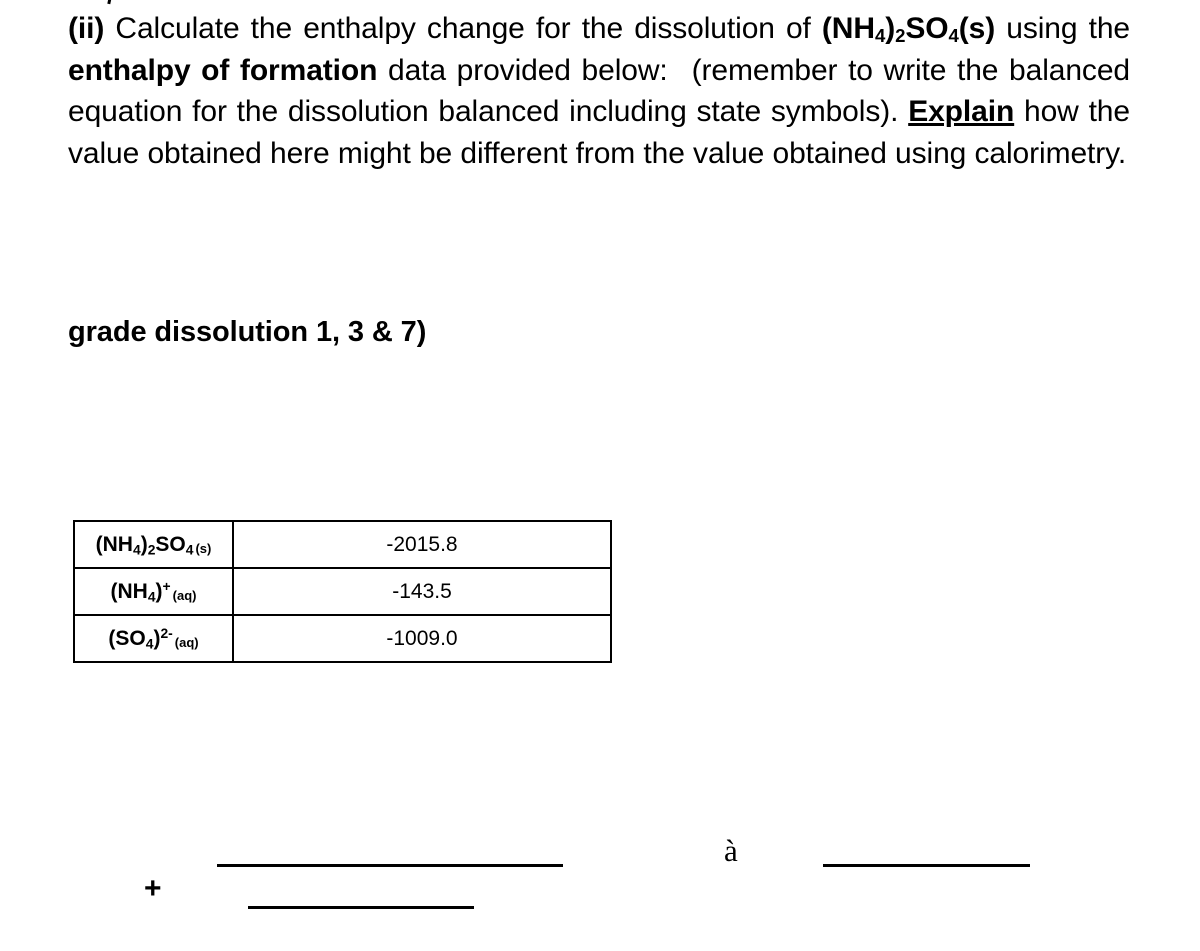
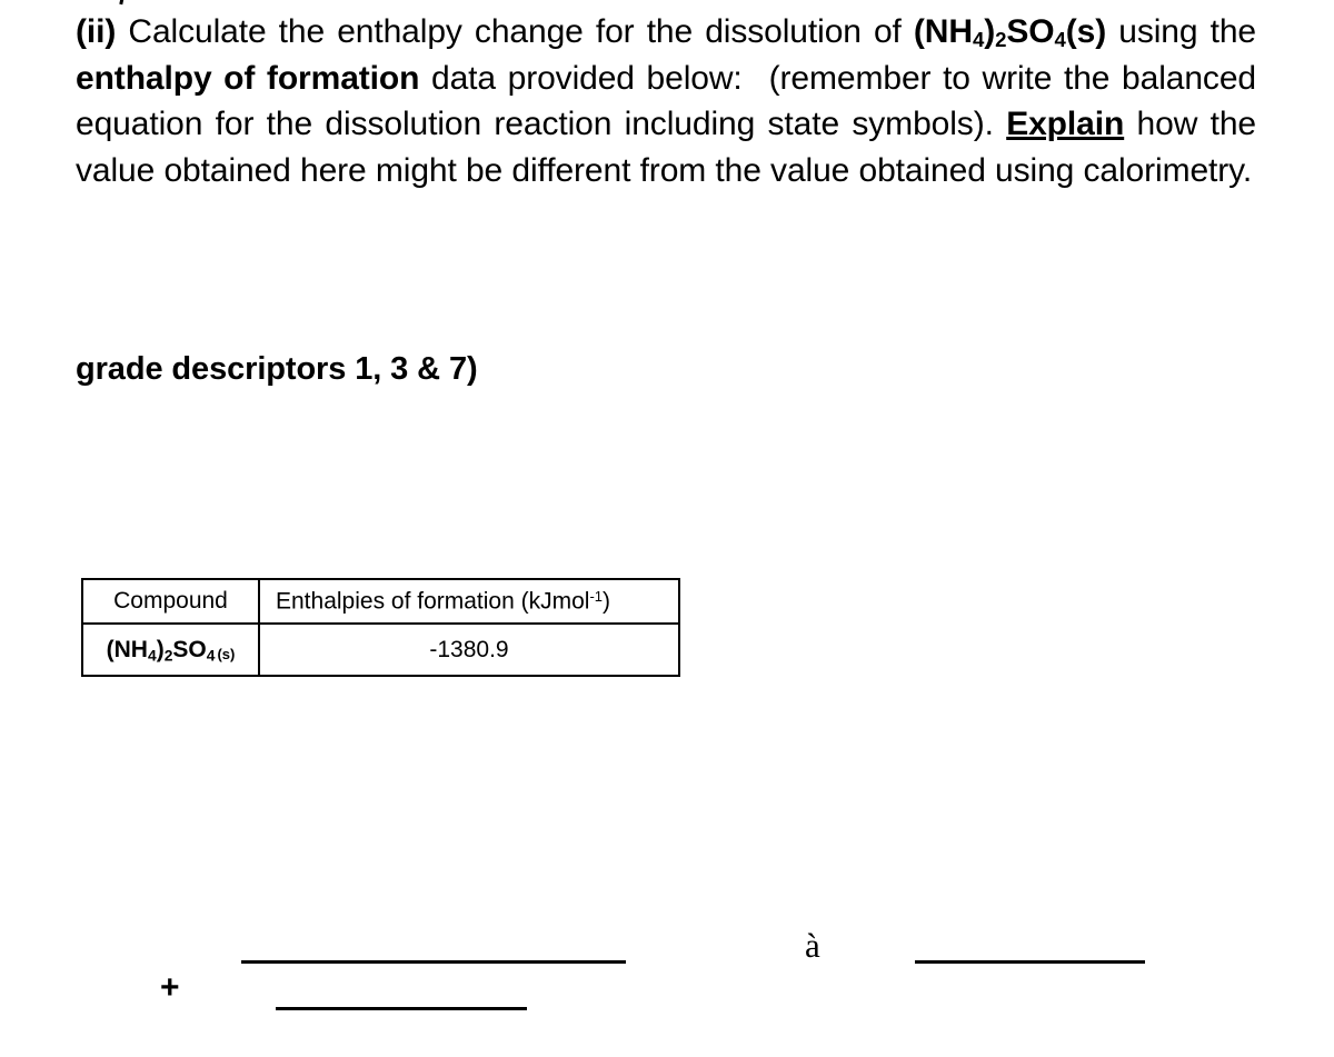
- (ii) Calculate the enthalpy change for the dissolution of (NH4)2SO4(s) using the enthalpy of formation data provided below: (remember to write the balanced equation for the dissolution balanced including state symbols). Explain how the value obtained here might be different from the value obtained using calorimetry.
+ (ii) Calculate the enthalpy change for the dissolution of (NH4)2SO4(s) using the enthalpy of formation data provided below: (remember to write the balanced equation for the dissolution reaction including state symbols). Explain how the value obtained here might be different from the value obtained using calorimetry.
- grade dissolution 1, 3 & 7)
+ grade descriptors 1, 3 & 7)
+ Compound	Enthalpies of formation (kJmol-1)
- (NH4)2SO4 (s)	-2015.8
+ (NH4)2SO4 (s)	-1380.9
- (NH4)+(aq)	-143.5
- (SO4)2-(aq)	-1009.0
  +
  à
